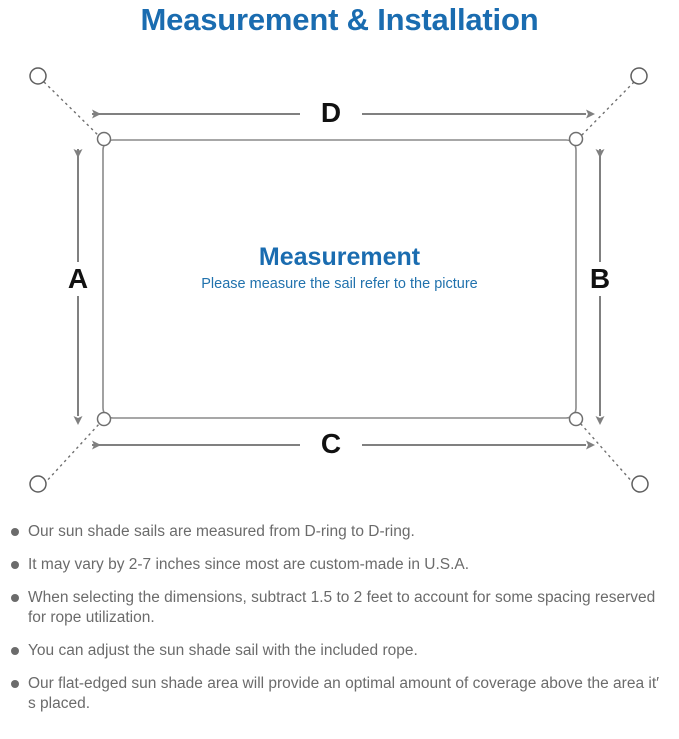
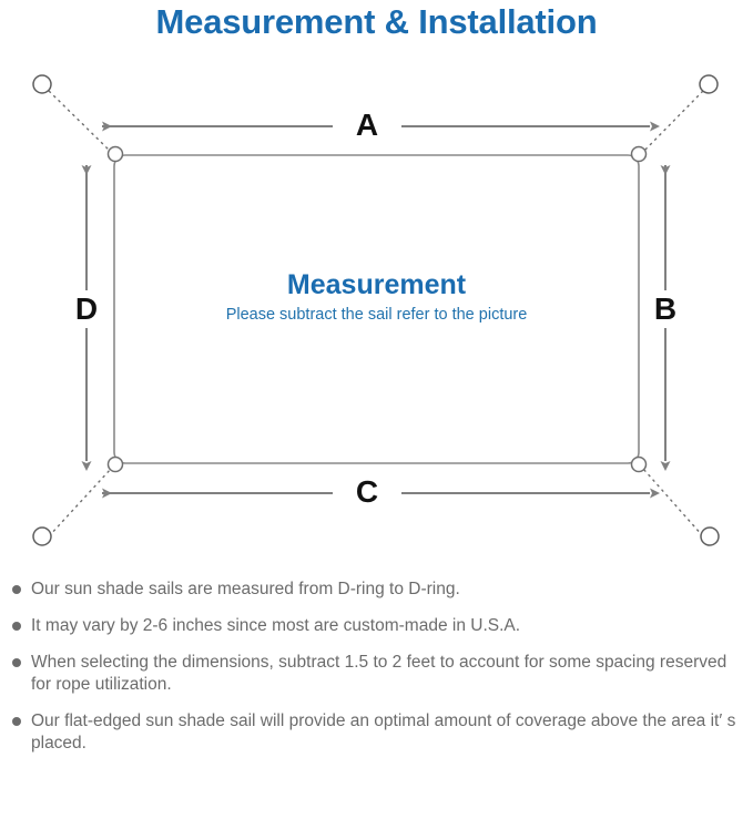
  Measurement & Installation
  Measurement
- Please measure the sail refer to the picture
+ Please subtract the sail refer to the picture
- D
+ A
  B
  C
- A
+ D
  Our sun shade sails are measured from D-ring to D-ring.
- It may vary by 2-7 inches since most are custom-made in U.S.A.
+ It may vary by 2-6 inches since most are custom-made in U.S.A.
  When selecting the dimensions, subtract 1.5 to 2 feet to account for some spacing reserved for rope utilization.
- You can adjust the sun shade sail with the included rope.
- Our flat-edged sun shade area will provide an optimal amount of coverage above the area it′ s placed.
+ Our flat-edged sun shade sail will provide an optimal amount of coverage above the area it′ s placed.
